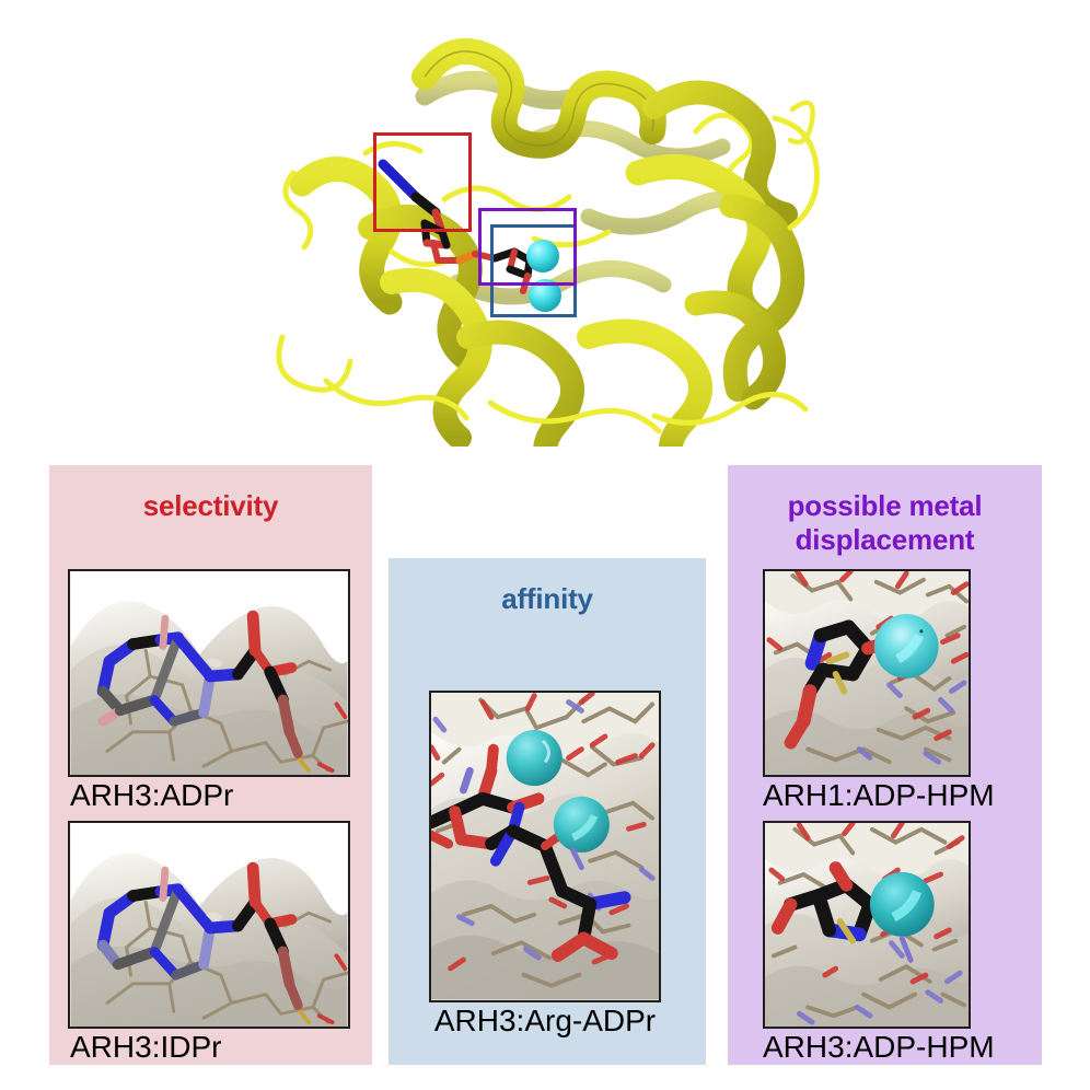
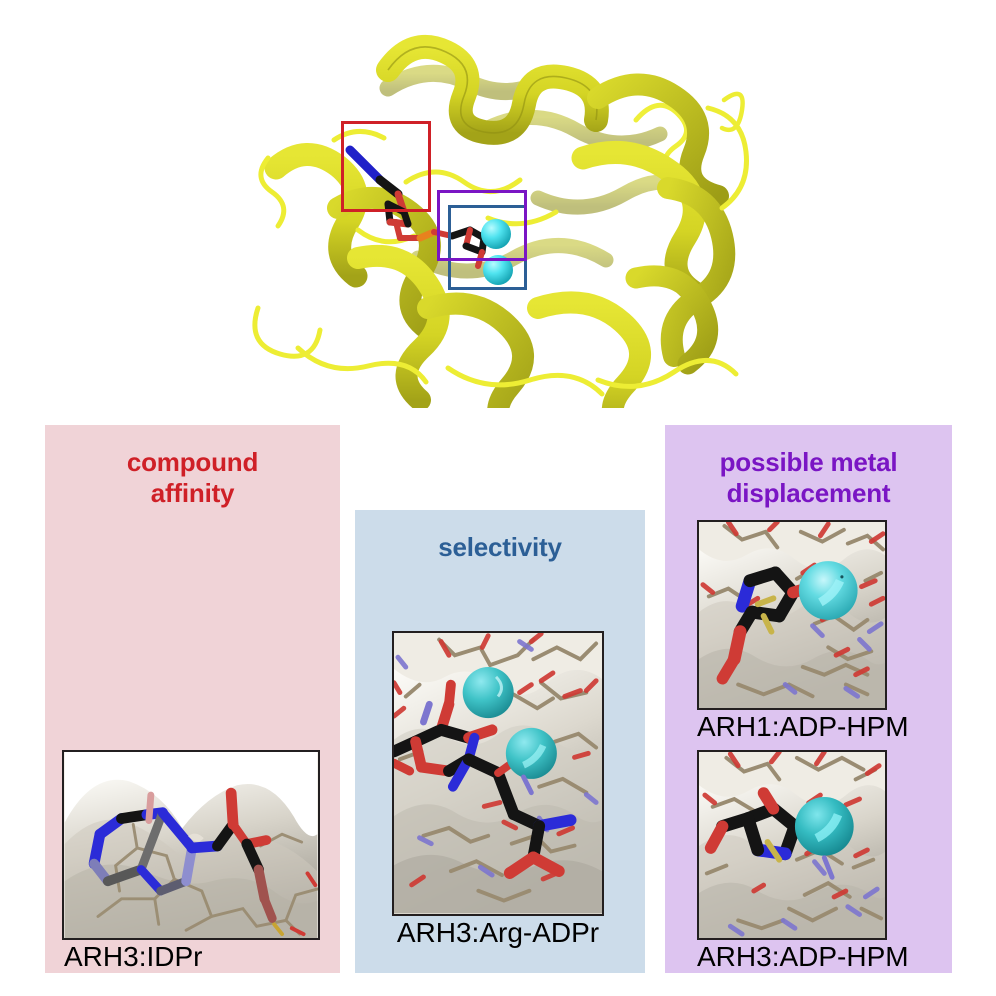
+ compound
- selectivity
+ affinity
- ARH3:ADPr
  ARH3:IDPr
- affinity
+ selectivity
  ARH3:Arg-ADPr
  possible metal
  displacement
  ARH1:ADP-HPM
  ARH3:ADP-HPM
